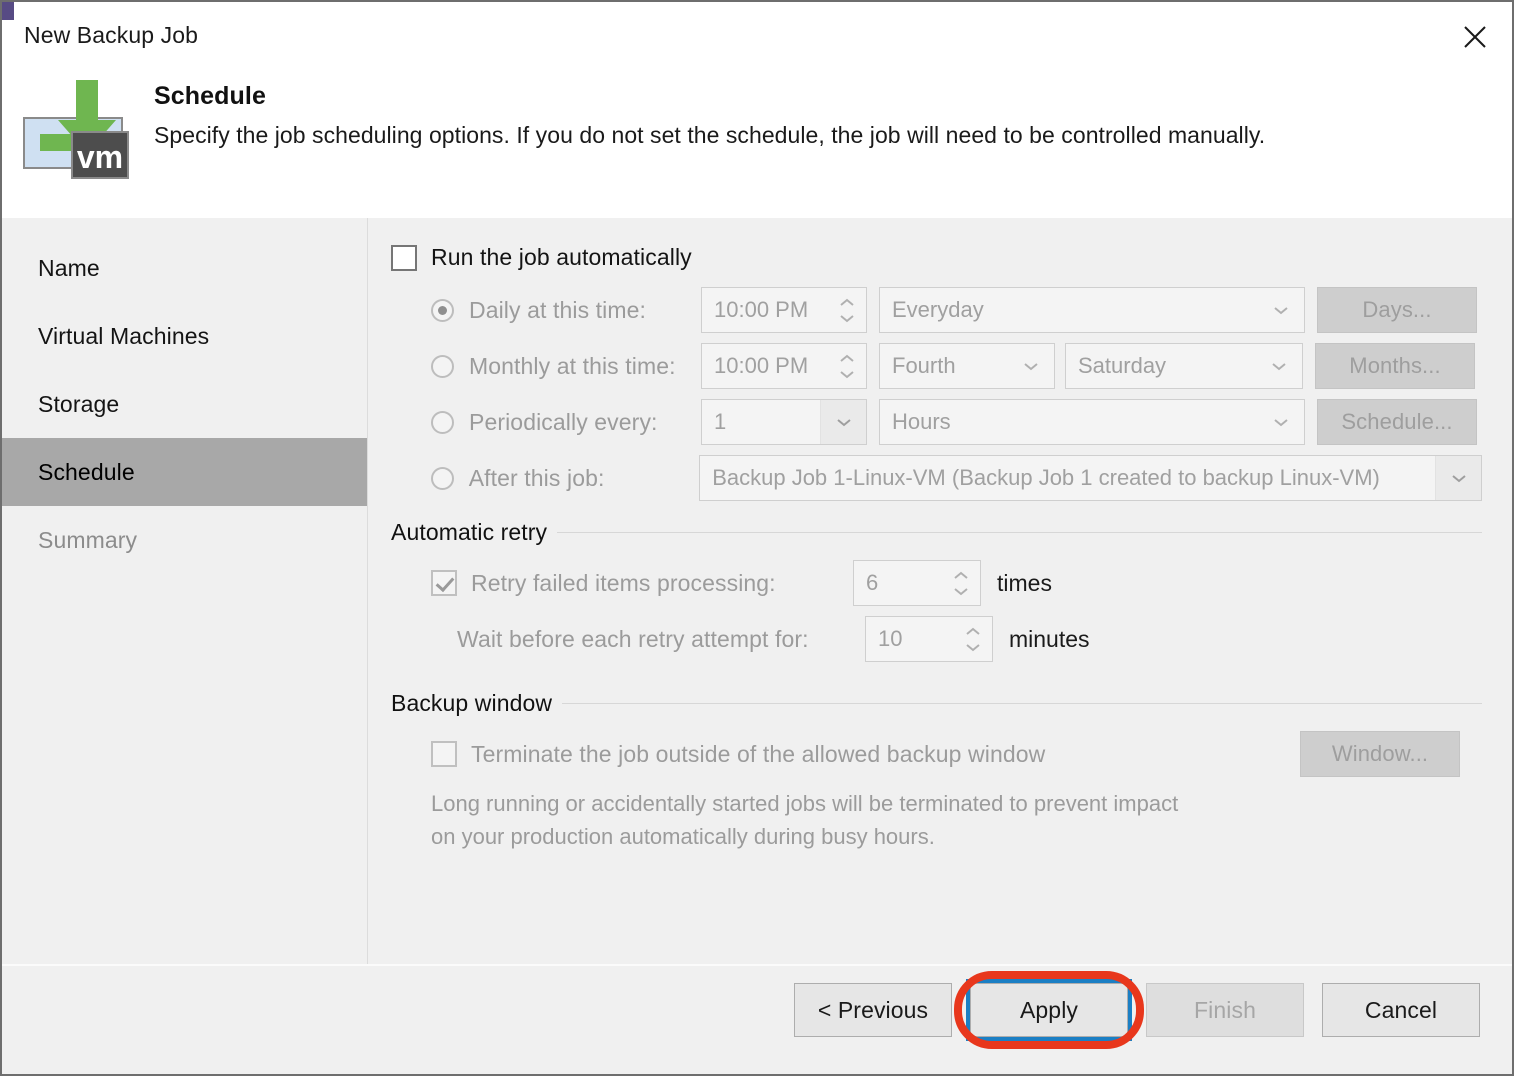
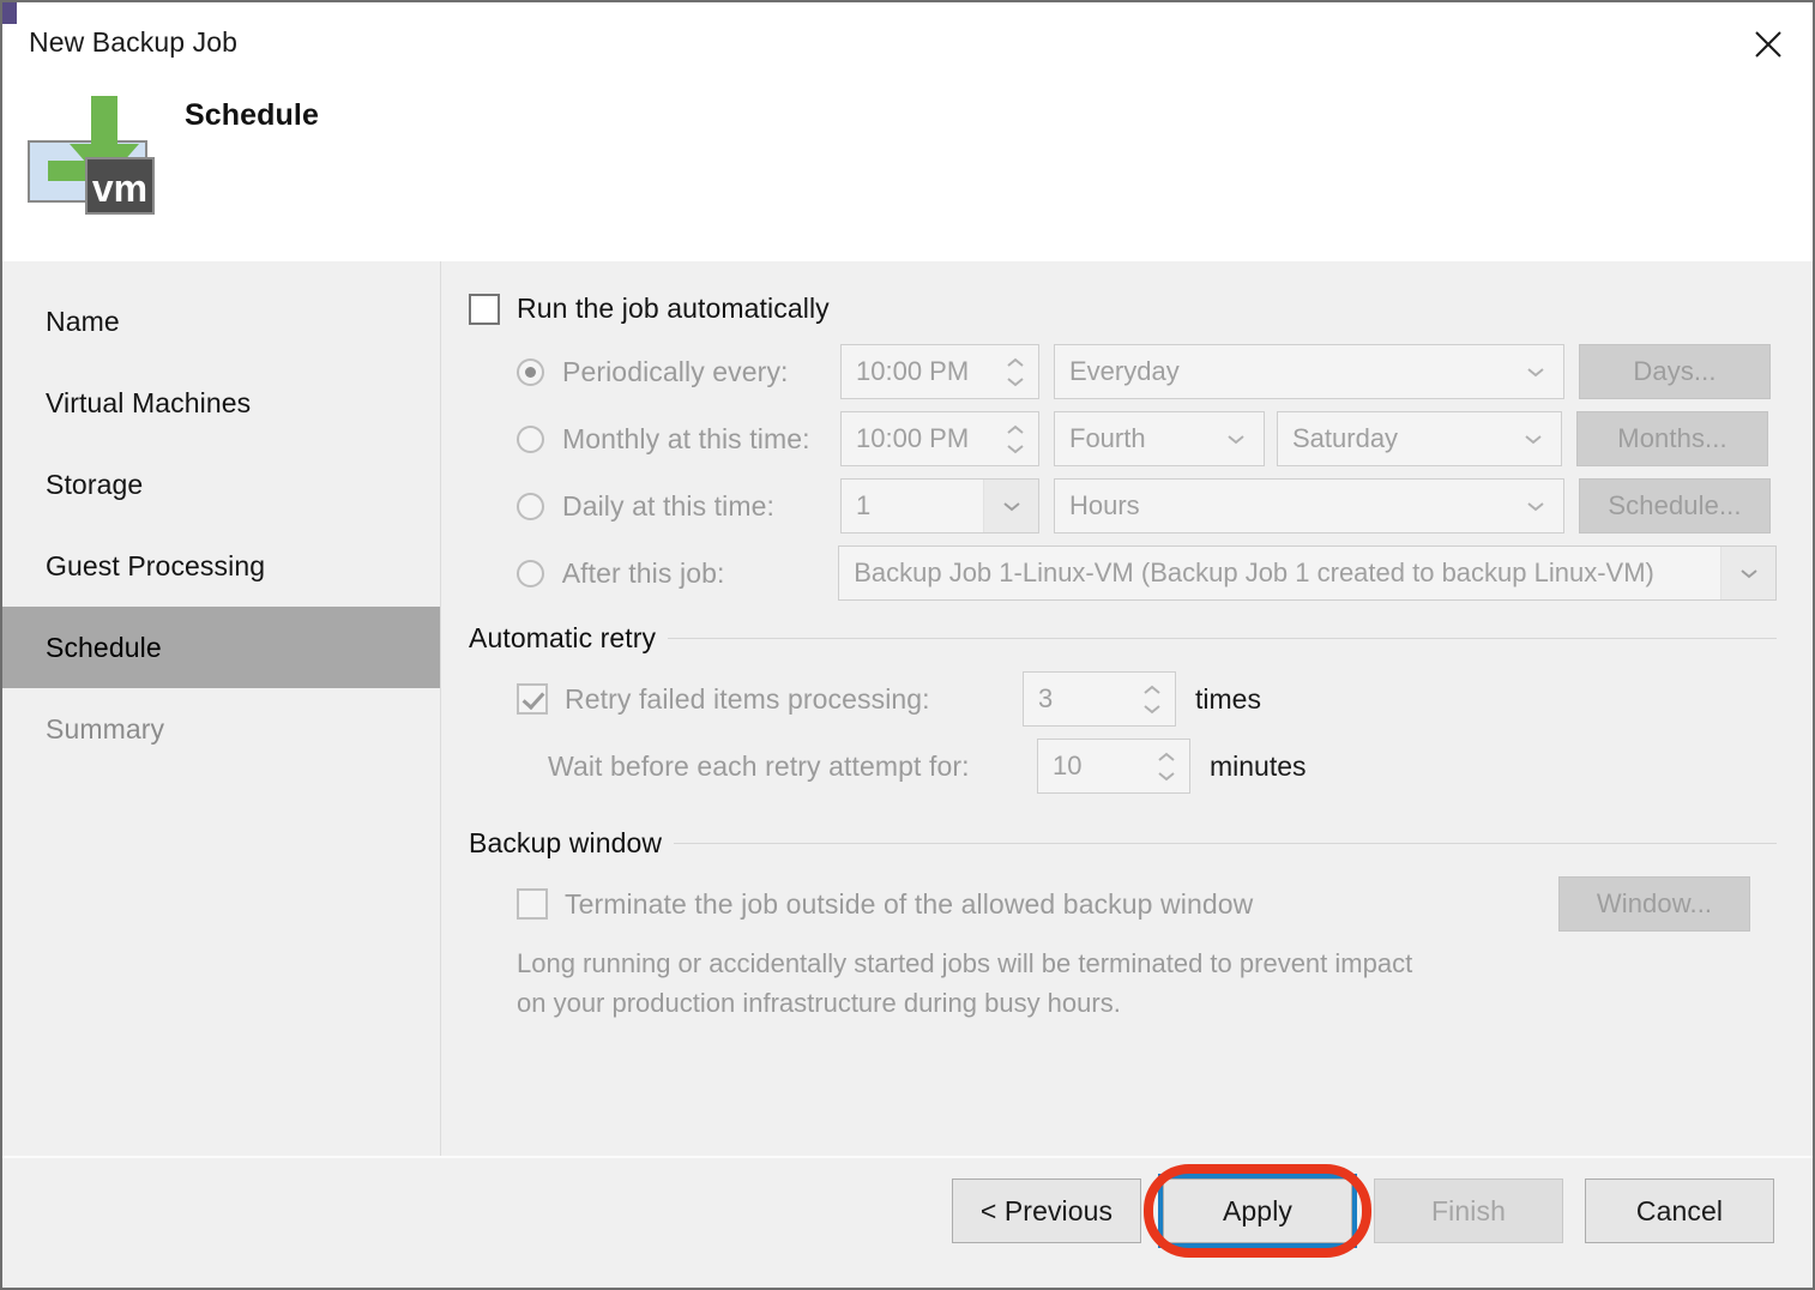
  New Backup Job
  vm
  Schedule
- Specify the job scheduling options. If you do not set the schedule, the job will need to be controlled manually.
  Name
  Virtual Machines
  Storage
+ Guest Processing
  Schedule
  Summary
  Run the job automatically
- Daily at this time:
+ Periodically every:
  10:00 PM
  Everyday
  Days...
  Monthly at this time:
  10:00 PM
  Fourth
  Saturday
  Months...
- Periodically every:
+ Daily at this time:
  1
  Hours
  Schedule...
  After this job:
  Backup Job 1-Linux-VM (Backup Job 1 created to backup Linux-VM)
  Automatic retry
  Retry failed items processing:
- 6
+ 3
  times
  Wait before each retry attempt for:
  10
  minutes
  Backup window
  Terminate the job outside of the allowed backup window
  Window...
  Long running or accidentally started jobs will be terminated to prevent impact
- on your production automatically during busy hours.
+ on your production infrastructure during busy hours.
  < Previous
  Apply
  Finish
  Cancel
